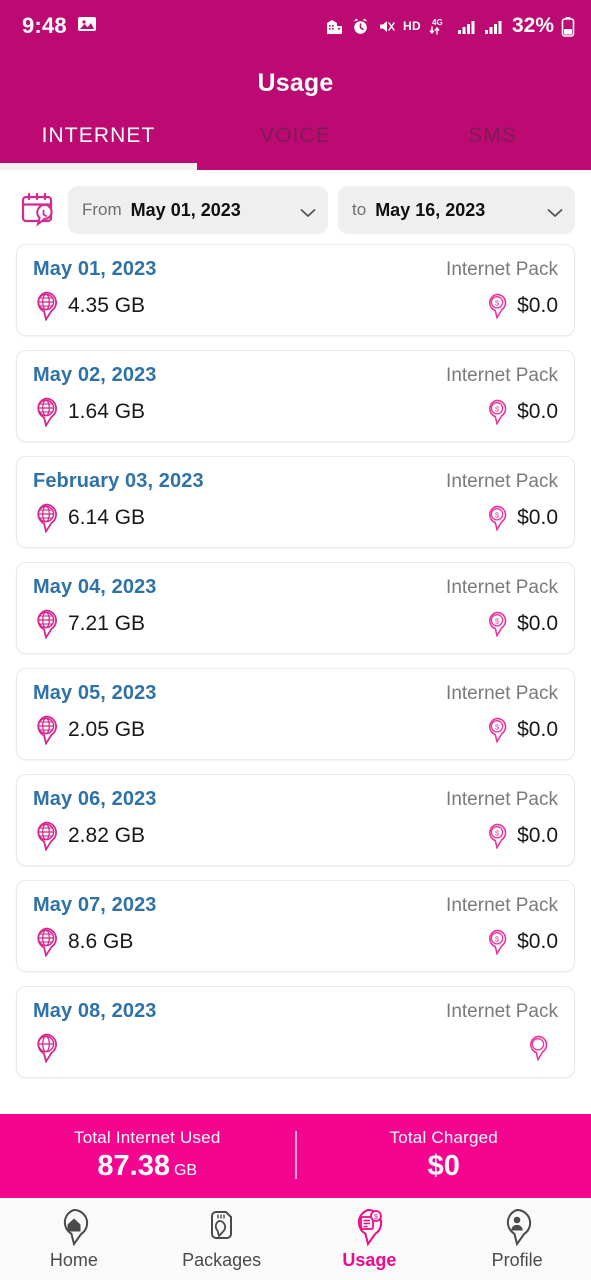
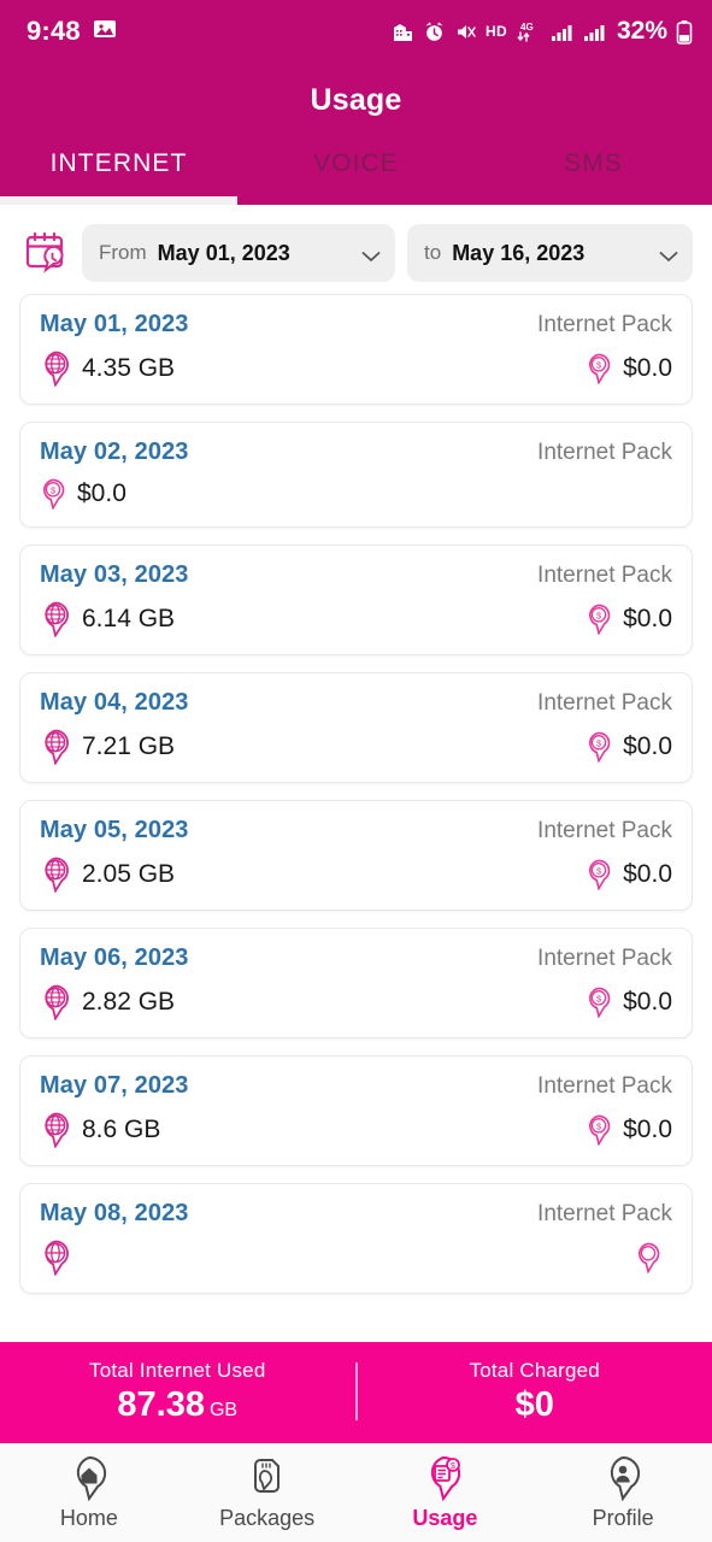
  9:48
  HD
  4G
  32%
  Usage
  INTERNET
  VOICE
  SMS
  From
  May 01, 2023
  to
  May 16, 2023
  May 01, 2023
  Internet Pack
  4.35 GB
  $
  $0.0
  May 02, 2023
  Internet Pack
- 1.64 GB
  $
  $0.0
- February 03, 2023
+ May 03, 2023
  Internet Pack
  6.14 GB
  $
  $0.0
  May 04, 2023
  Internet Pack
  7.21 GB
  $
  $0.0
  May 05, 2023
  Internet Pack
  2.05 GB
  $
  $0.0
  May 06, 2023
  Internet Pack
  2.82 GB
  $
  $0.0
  May 07, 2023
  Internet Pack
  8.6 GB
  $
  $0.0
  May 08, 2023
  Internet Pack
  Total Internet Used
  87.38
  GB
  Total Charged
  $0
  Home
  Packages
  Usage
  Profile
